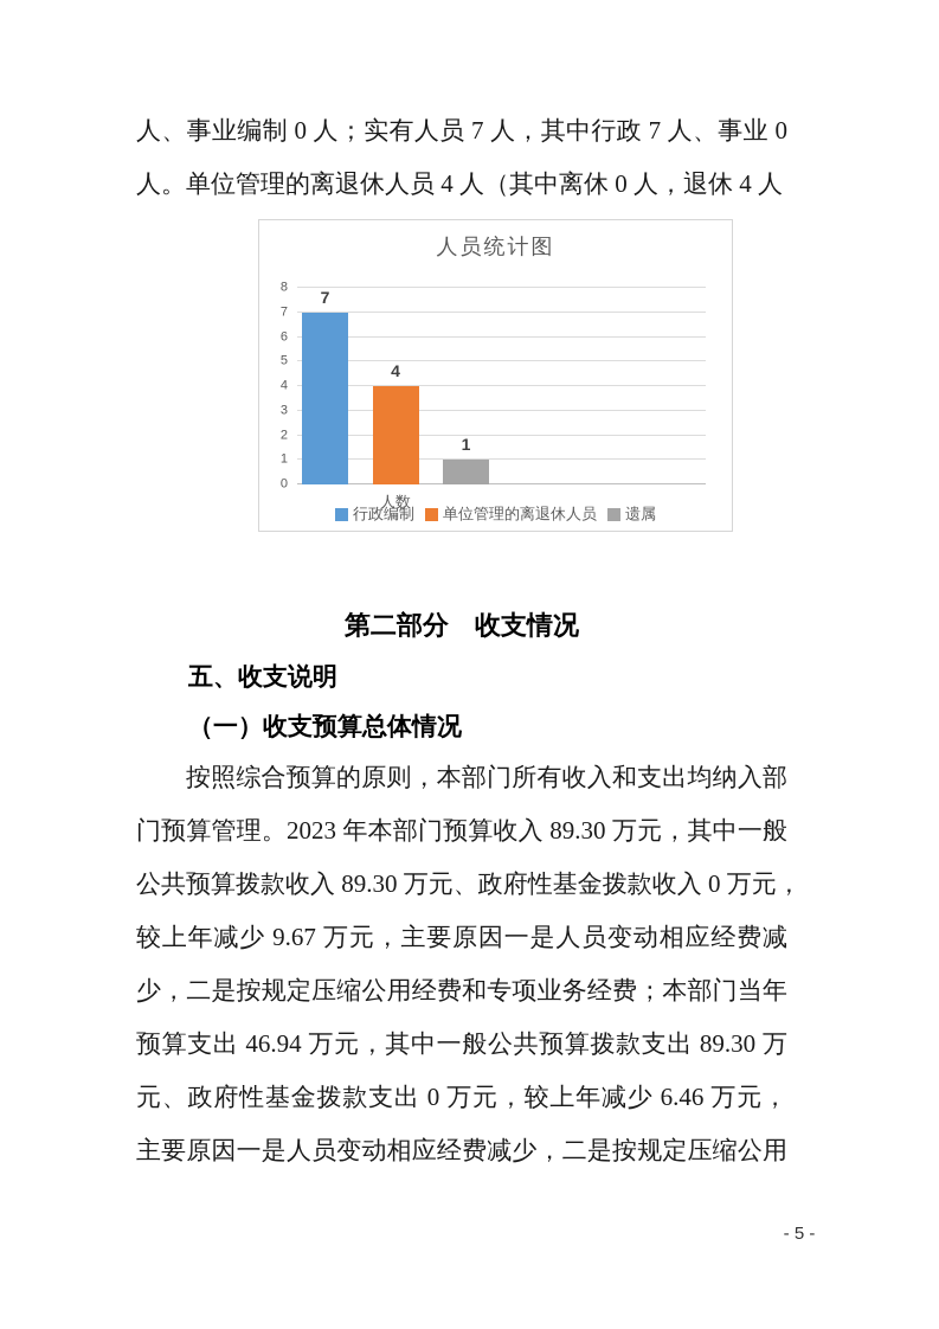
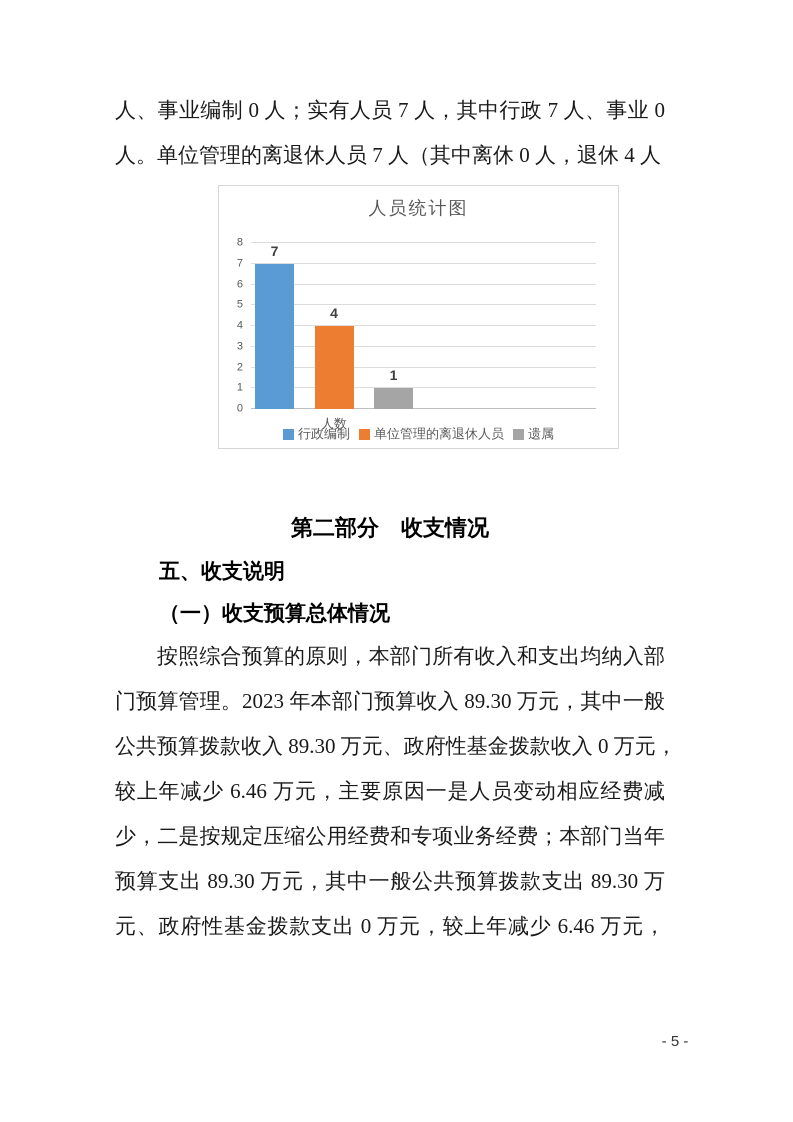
  人、事业编制 0 人；实有人员 7 人，其中行政 7 人、事业 0
- 人。单位管理的离退休人员 4 人（其中离休 0 人，退休 4 人
+ 人。单位管理的离退休人员 7 人（其中离休 0 人，退休 4 人
  人员统计图
  人数
  0
  1
  2
  3
  4
  5
  6
  7
  8
  7
  4
  1
  行政编制
  单位管理的离退休人员
  遗属
  第二部分 收支情况
  五、收支说明
  （一）收支预算总体情况
  按照综合预算的原则，本部门所有收入和支出均纳入部
  门预算管理。2023 年本部门预算收入 89.30 万元，其中一般
  公共预算拨款收入 89.30 万元、政府性基金拨款收入 0 万元，
- 较上年减少 9.67 万元，主要原因一是人员变动相应经费减
+ 较上年减少 6.46 万元，主要原因一是人员变动相应经费减
  少，二是按规定压缩公用经费和专项业务经费；本部门当年
- 预算支出 46.94 万元，其中一般公共预算拨款支出 89.30 万
+ 预算支出 89.30 万元，其中一般公共预算拨款支出 89.30 万
  元、政府性基金拨款支出 0 万元，较上年减少 6.46 万元，
- 主要原因一是人员变动相应经费减少，二是按规定压缩公用
  - 5 -
